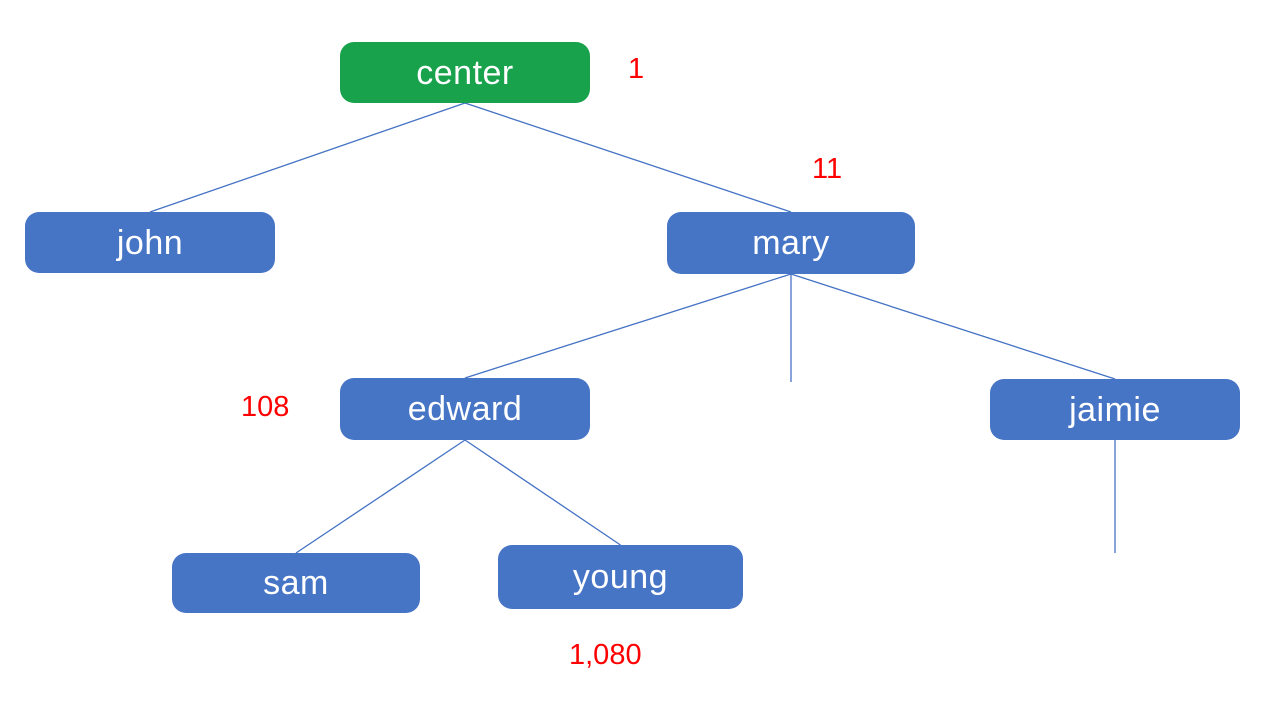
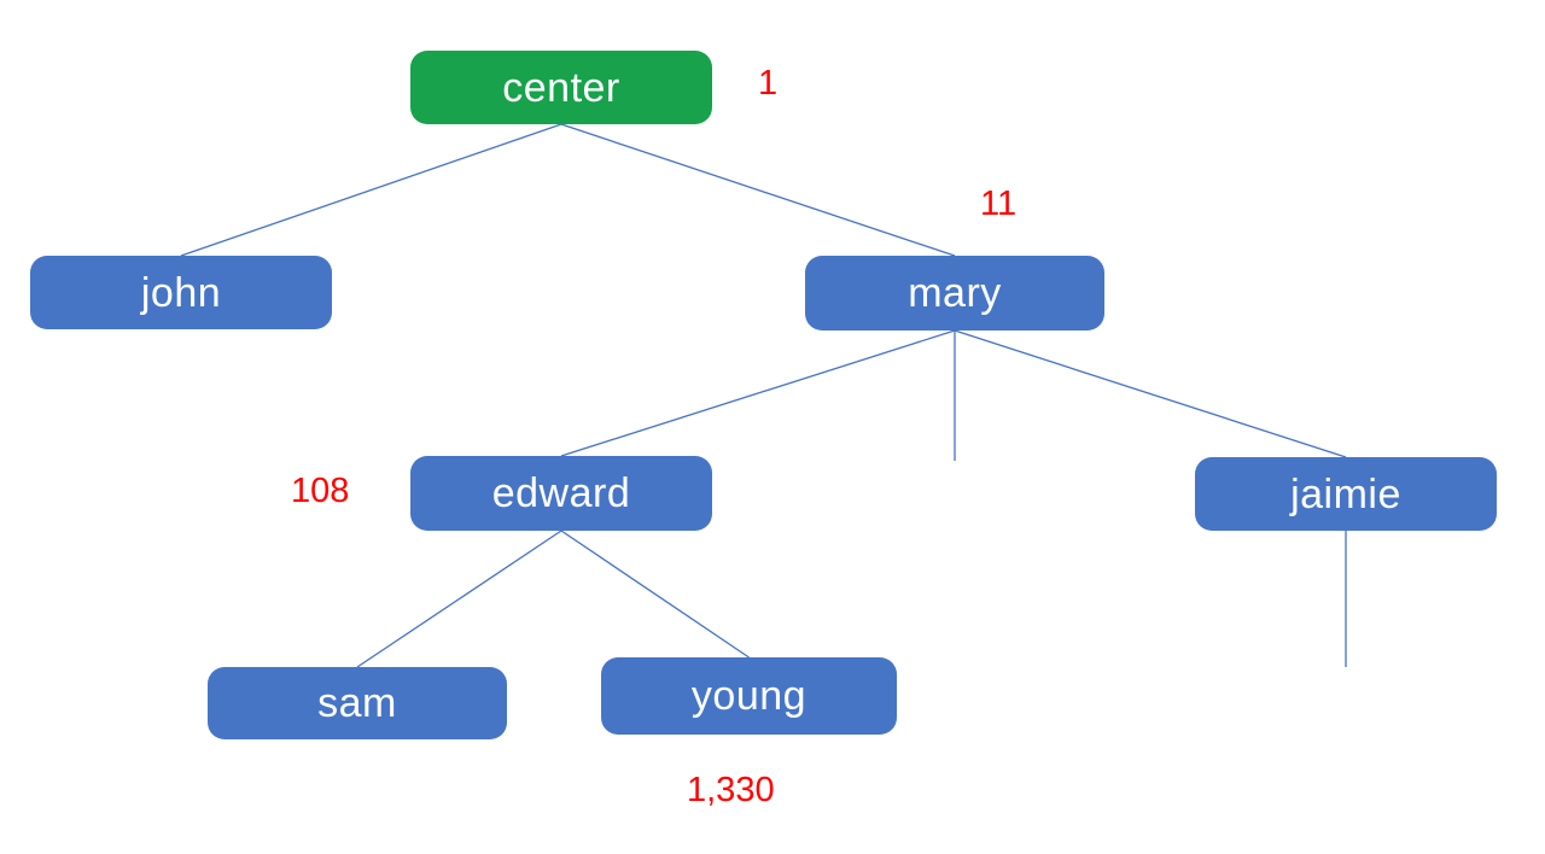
  center
  john
  mary
  edward
  jaimie
  sam
  young
  1
  11
  108
- 1,080
+ 1,330
